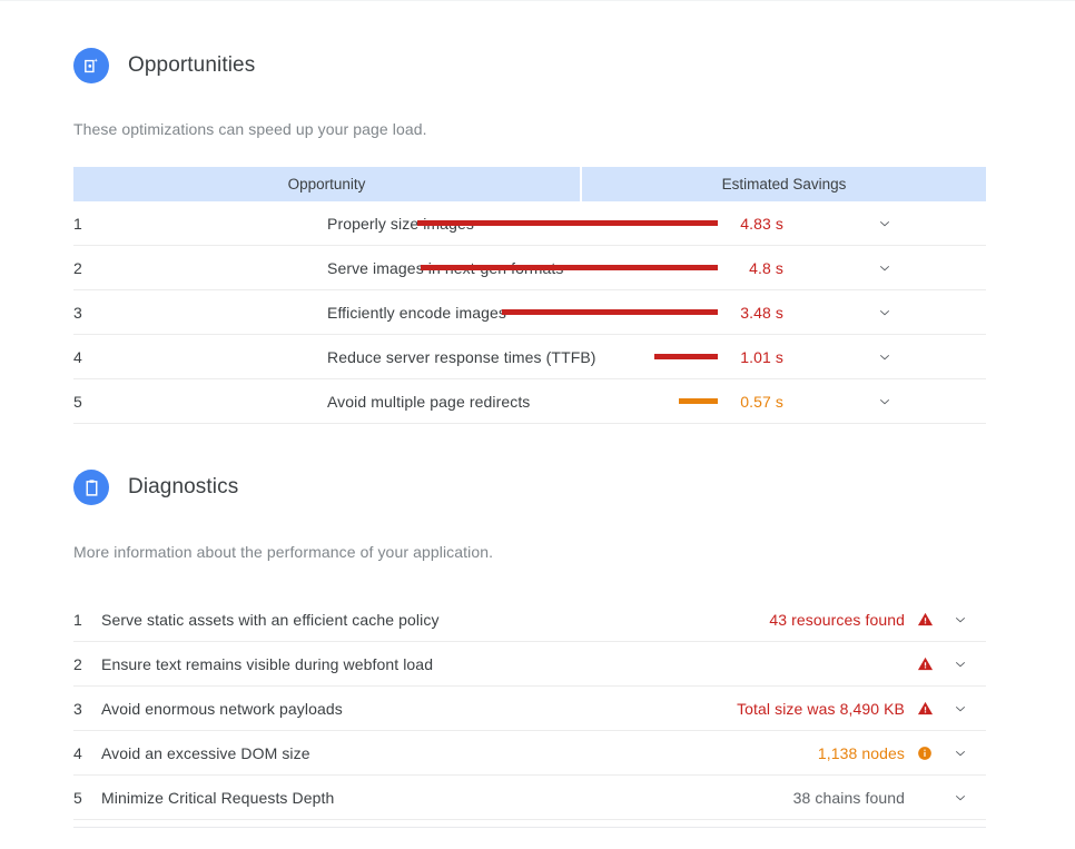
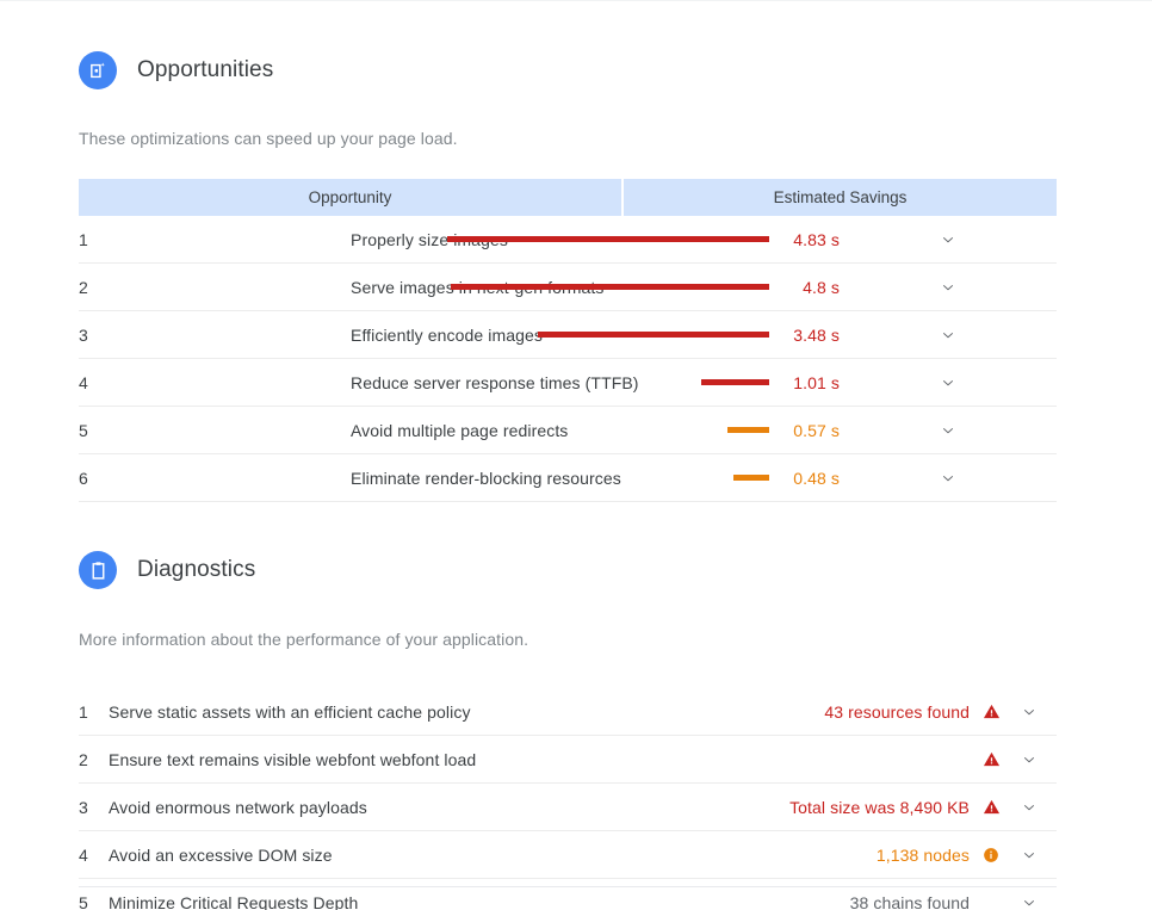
  Opportunities
  These optimizations can speed up your page load.
  Opportunity	Estimated Savings
  1	Properly size	4.83 s
  3	Efficiently encode image	3.48 s
  4	Reduce server response times (TTF	1.01 s
  5	Avoid multiple page redirects	0.57 s
+ 6	Eliminate render-blocking resources	0.48 s
  Diagnostics
  More information about the performance of your application.
  1	Serve static assets with an efficient cache policy	43 resources found
- 2	Ensure text remains visible during webfont load
+ 2	Ensure text remains visible webfont webfont load
  3	Avoid enormous network payloads	Total size was 8,490 KB
  4	Avoid an excessive DOM size	1,138 nodes
  5	Minimize Critical Requests Depth	38 chains found
